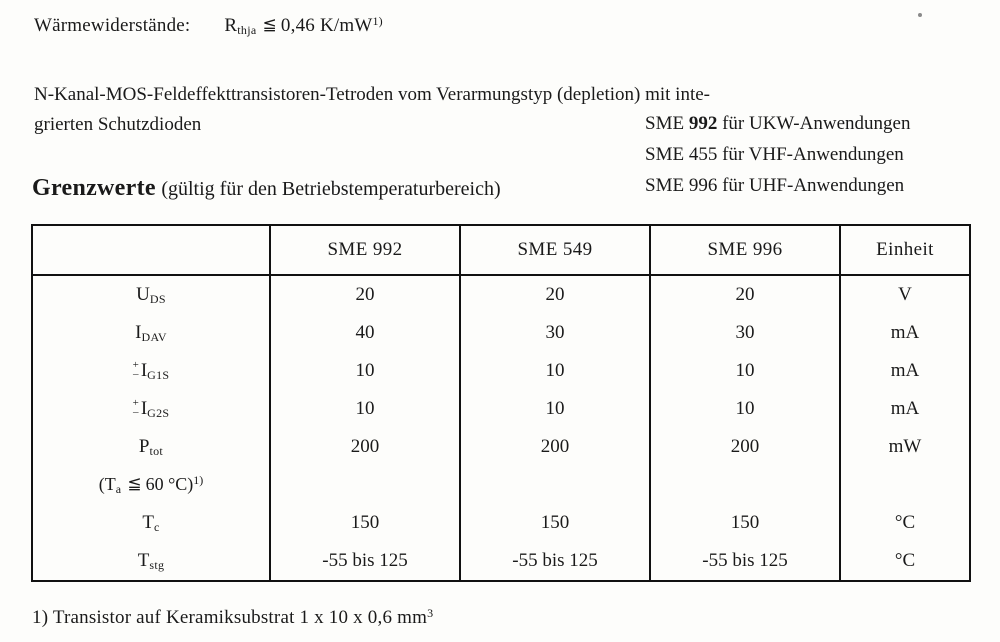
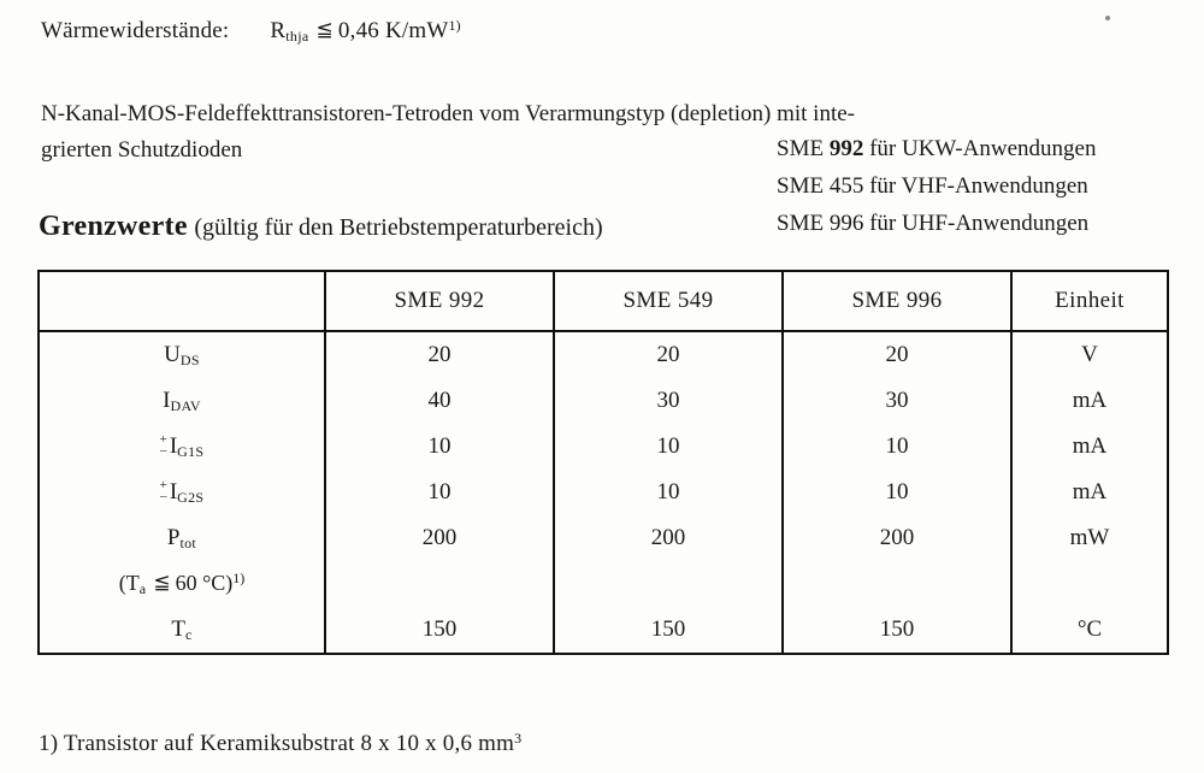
  Wärmewiderstände: Rthja ≦ 0,46 K/mW1)
  N-Kanal-MOS-Feldeffekttransistoren-Tetroden vom Verarmungstyp (depletion) mit inte-
  grierten Schutzdioden
  SME 992 für UKW-Anwendungen
  SME 455 für VHF-Anwendungen
  SME 996 für UHF-Anwendungen
  Grenzwerte (gültig für den Betriebstemperaturbereich)
  	SME 992	SME 549	SME 996	Einheit
  UDS	20	20	20	V
  IDAV	40	30	30	mA
  +– IG1S	10	10	10	mA
  +– IG2S	10	10	10	mA
  Ptot	200	200	200	mW
  (Ta ≦ 60 °C)1)
  Tc	150	150	150	°C
- Tstg	-55 bis 125	-55 bis 125	-55 bis 125	°C
- 1) Transistor auf Keramiksubstrat 1 x 10 x 0,6 mm3
+ 1) Transistor auf Keramiksubstrat 8 x 10 x 0,6 mm3
